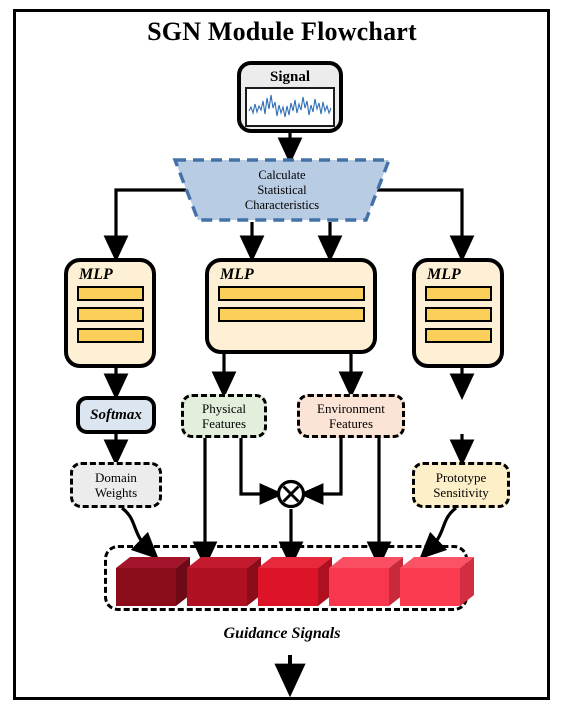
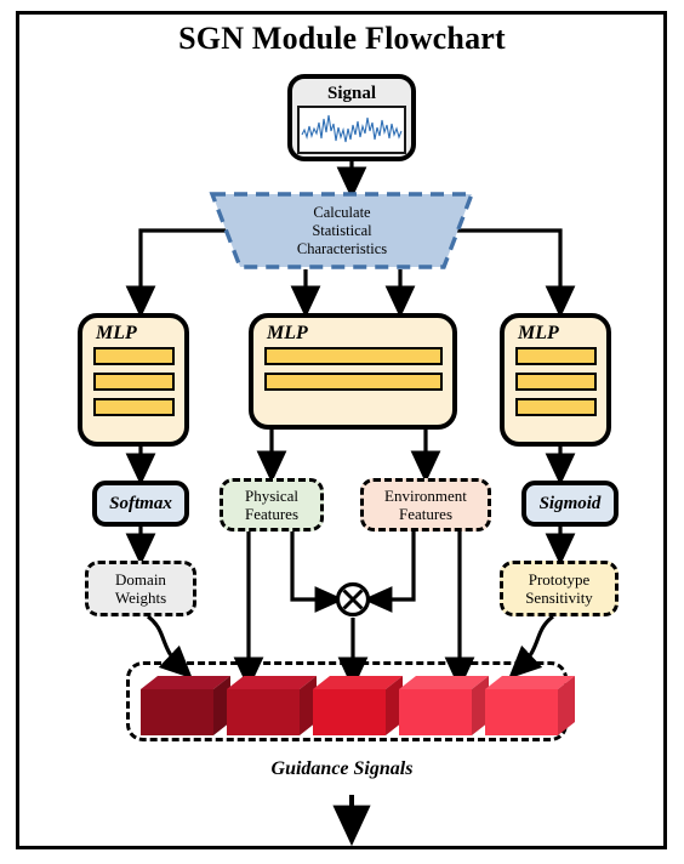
  SGN Module Flowchart
  Calculate
  Statistical
  Characteristics
  Signal
  MLP
  MLP
  MLP
  Softmax
+ Sigmoid
  Physical
  Features
  Environment
  Features
  Domain
  Weights
  Prototype
  Sensitivity
  Guidance Signals
